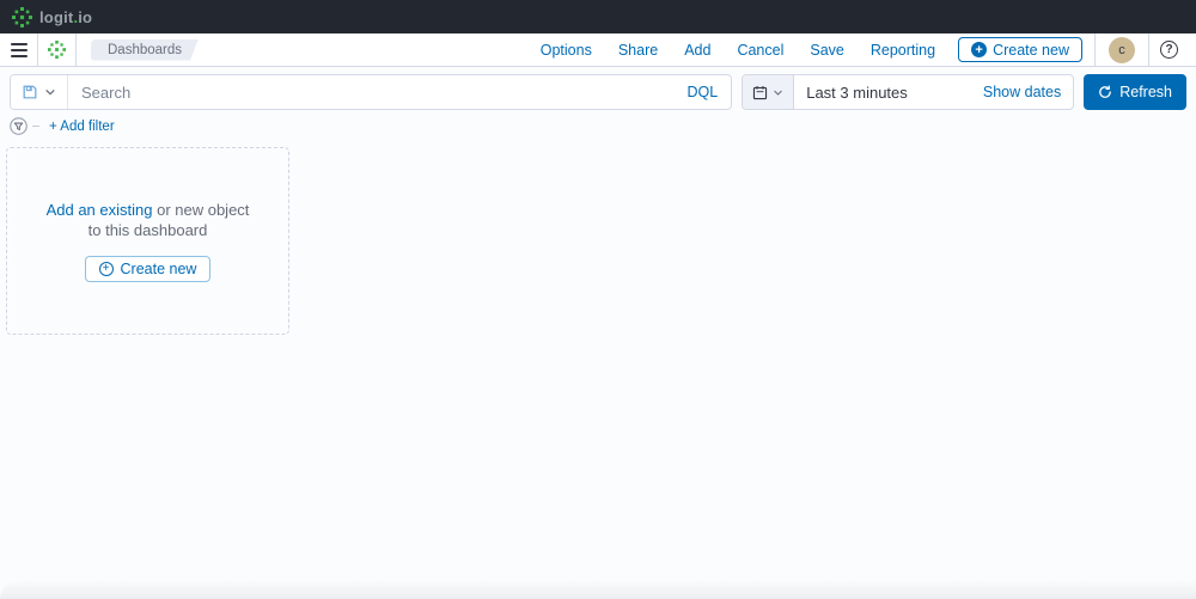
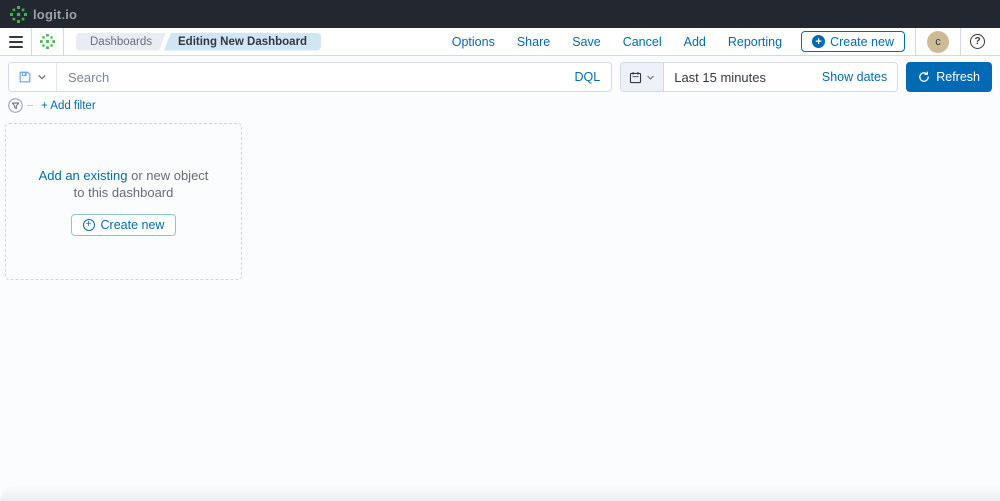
  logit.io
  Dashboards
+ Editing New Dashboard
  Options
  Share
- Add
+ Save
  Cancel
- Save
+ Add
  Reporting
  +
  Create new
  c
  ?
  Search
  DQL
- Last 3 minutes
+ Last 15 minutes
  Show dates
  Refresh
  + Add filter
  Add an existing or new object
  to this dashboard
  +
  Create new
